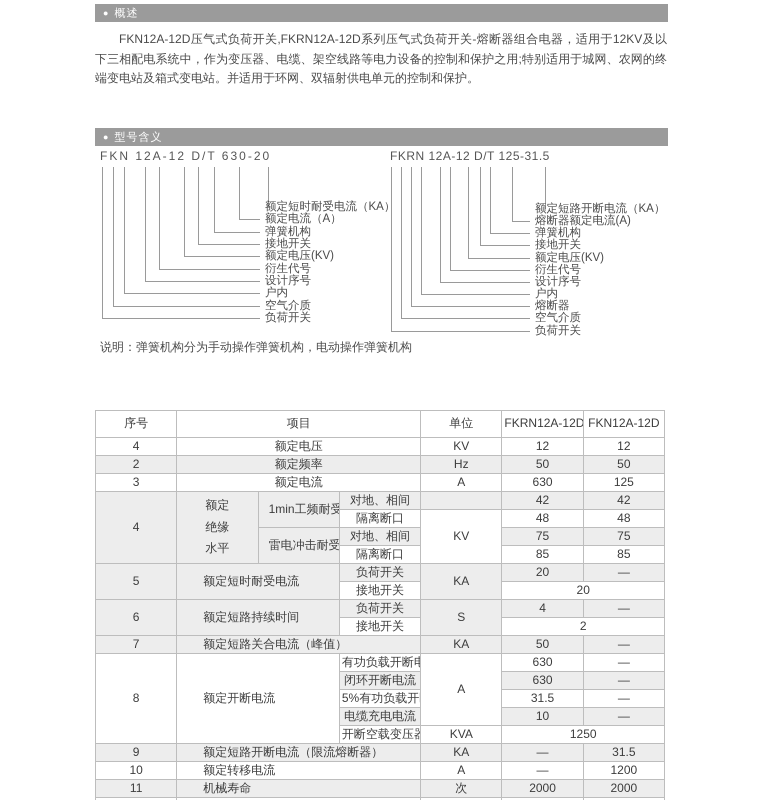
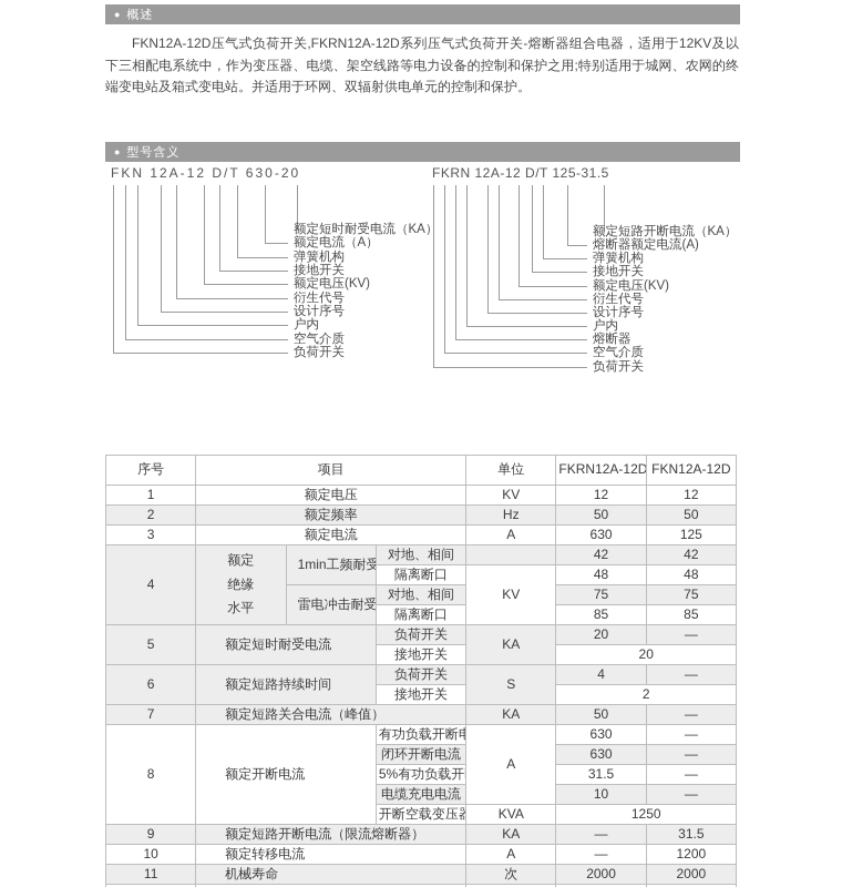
  ● 概述
  FKN12A-12D压气式负荷开关,FKRN12A-12D系列压气式负荷开关-熔断器组合电器，适用于12KV及以下三相配电系统中，作为变压器、电缆、架空线路等电力设备的控制和保护之用;特别适用于城网、农网的终端变电站及箱式变电站。并适用于环网、双辐射供电单元的控制和保护。
  ● 型号含义
  FKN 12A-12 D/T 630-20
  额定短时耐受电流（KA）
  额定电流（A）
  弹簧机构
  接地开关
  额定电压(KV)
  衍生代号
  设计序号
  户内
  空气介质
  负荷开关
  FKRN 12A-12 D/T 125-31.5
  额定短路开断电流（KA）
  熔断器额定电流(A)
  弹簧机构
  接地开关
  额定电压(KV)
  衍生代号
  设计序号
  户内
  熔断器
  空气介质
  负荷开关
- 说明：弹簧机构分为手动操作弹簧机构，电动操作弹簧机构
  序号	项目	单位	FKRN12A-12D	FKN12A-12D
- 4	额定电压	KV	12	12
+ 1	额定电压	KV	12	12
  2	额定频率	Hz	50	50
  3	额定电流	A	630	125
  4	额定 绝缘 水平	1min工频耐受	对地、相间		42	42
  隔离断口	KV	48	48
  雷电冲击耐受	对地、相间	75	75
  隔离断口	85	85
  5	额定短时耐受电流	负荷开关	KA	20	—
  接地开关	20
  6	额定短路持续时间	负荷开关	S	4	—
  接地开关	2
  7	额定短路关合电流（峰值）	KA	50	—
  8	额定开断电流	有功负载开断电	A	630	—
  闭环开断电流	630	—
  5%有功负载开	31.5	—
  电缆充电电流	10	—
  开断空载变压器	KVA	1250
  9	额定短路开断电流（限流熔断器）	KA	—	31.5
  10	额定转移电流	A	—	1200
  11	机械寿命	次	2000	2000
